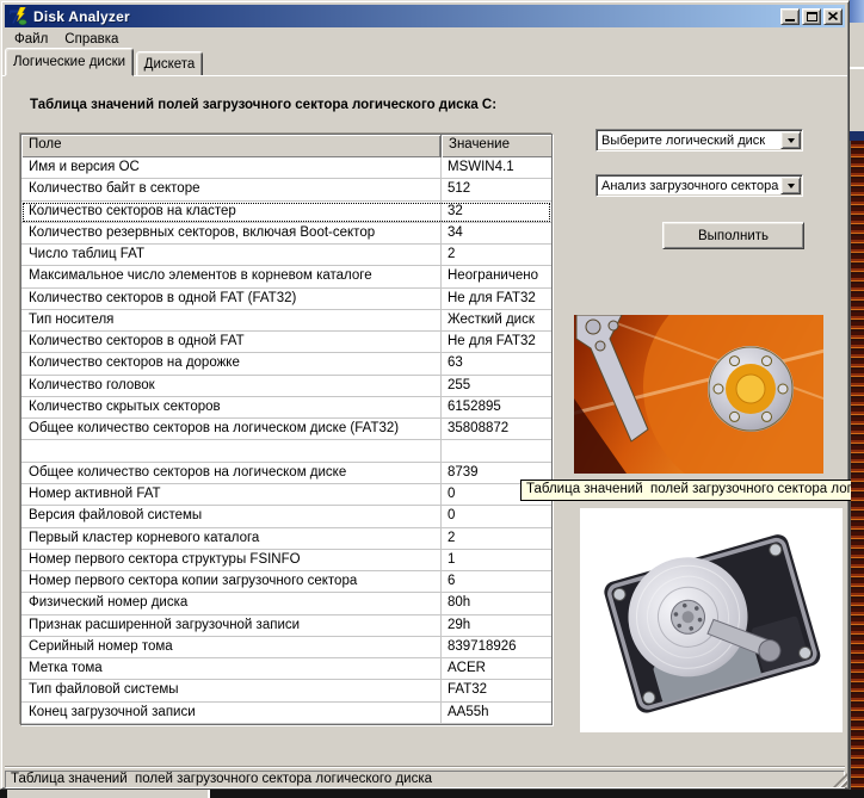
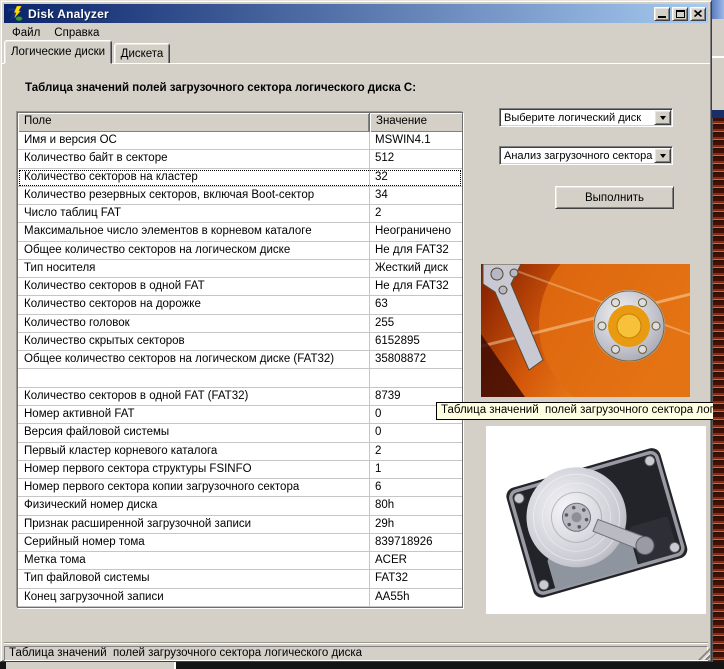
  7
  Disk Analyzer
  Файл
  Справка
  Логические диски
  Дискета
  Таблица значений полей загрузочного сектора логического диска C:
  Поле
  Значение
  Имя и версия ОС
  MSWIN4.1
  Количество байт в секторе
  512
  Количество секторов на кластер
  32
  Количество резервных секторов, включая Boot-сектор
  34
  Число таблиц FAT
  2
  Максимальное число элементов в корневом каталоге
  Неограничено
- Количество секторов в одной FAT (FAT32)
+ Общее количество секторов на логическом диске
  Не для FAT32
  Тип носителя
  Жесткий диск
  Количество секторов в одной FAT
  Не для FAT32
  Количество секторов на дорожке
  63
  Количество головок
  255
  Количество скрытых секторов
  6152895
  Общее количество секторов на логическом диске (FAT32)
  35808872
- Общее количество секторов на логическом диске
+ Количество секторов в одной FAT (FAT32)
  8739
  Номер активной FAT
  0
  Версия файловой системы
  0
  Первый кластер корневого каталога
  2
  Номер первого сектора структуры FSINFO
  1
  Номер первого сектора копии загрузочного сектора
  6
  Физический номер диска
  80h
  Признак расширенной загрузочной записи
  29h
  Серийный номер тома
  839718926
  Метка тома
  ACER
  Тип файловой системы
  FAT32
  Конец загрузочной записи
  AA55h
  Выберите логический диск
  Анализ загрузочного сектора
  Выполнить
  Таблица значений полей загрузочного сектора лог
  Таблица значений полей загрузочного сектора логического диска
